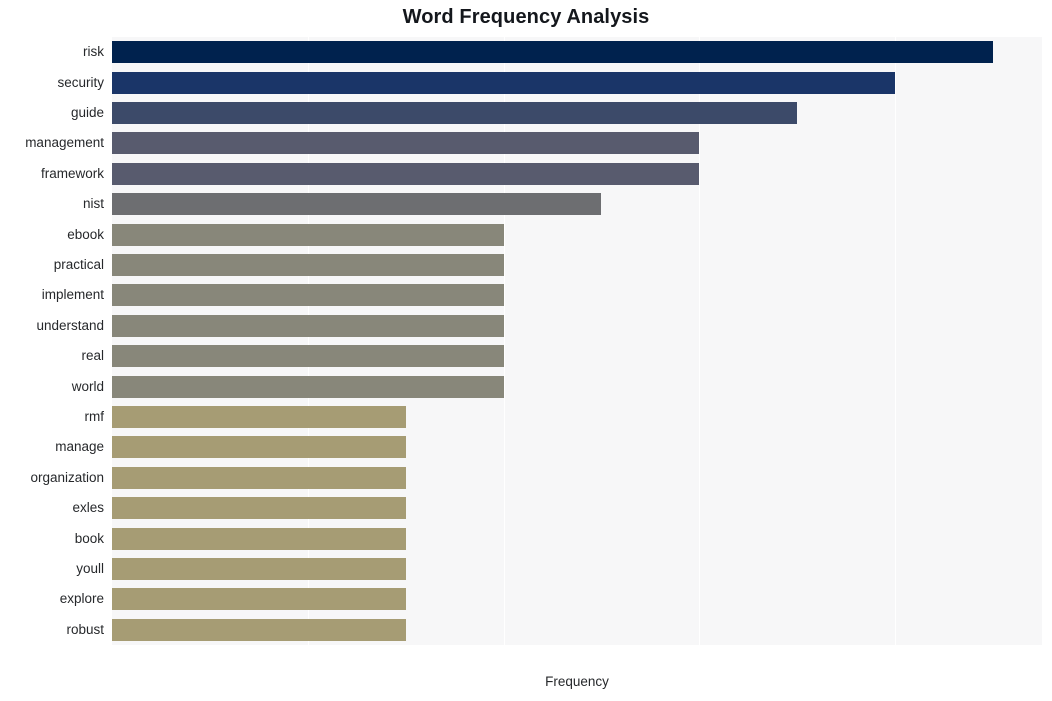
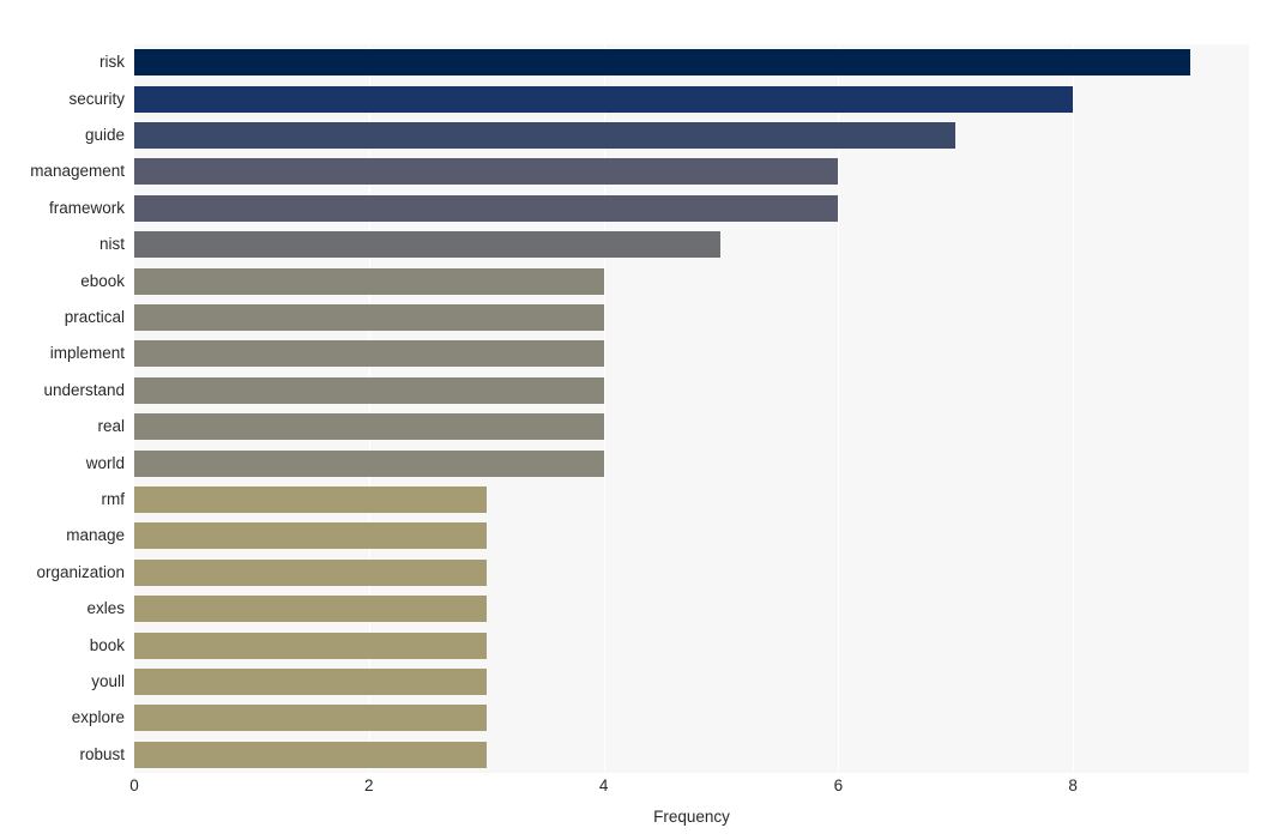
- Word Frequency Analysis
  risk
  security
  guide
  management
  framework
  nist
  ebook
  practical
  implement
  understand
  real
  world
  rmf
  manage
  organization
  exles
  book
  youll
  explore
  robust
+ 0
+ 2
+ 4
+ 6
+ 8
  Frequency
